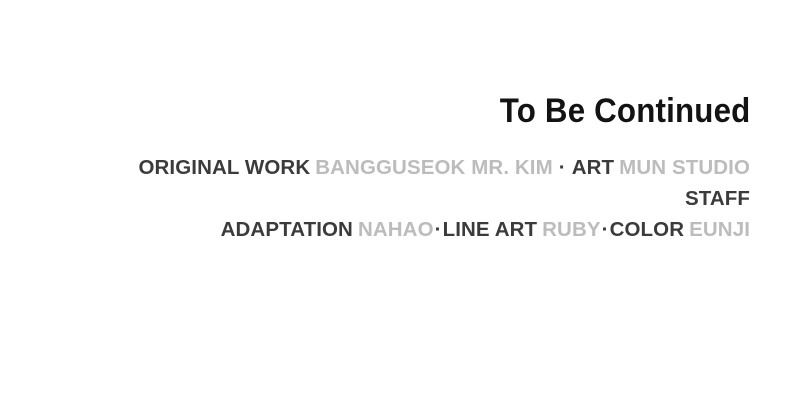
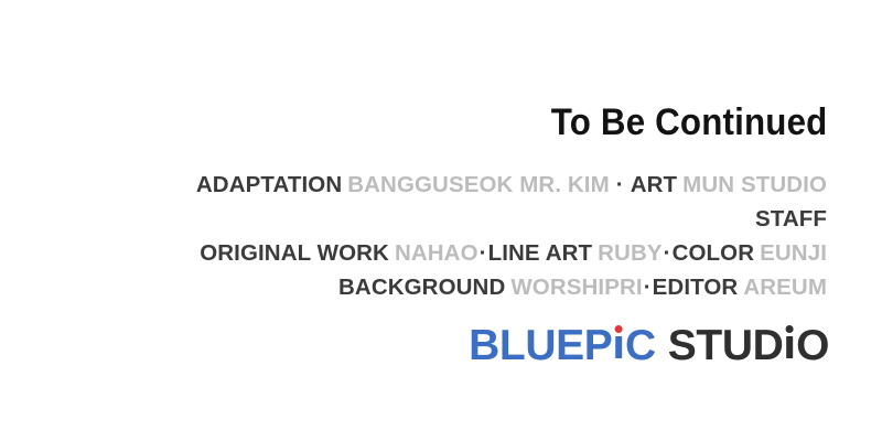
  To Be Continued
- ORIGINAL WORK BANGGUSEOK MR. KIM · ART MUN STUDIO
+ ADAPTATION BANGGUSEOK MR. KIM · ART MUN STUDIO
  STAFF
- ADAPTATION NAHAO·LINE ART RUBY·COLOR EUNJI
+ ORIGINAL WORK NAHAO·LINE ART RUBY·COLOR EUNJI
+ BACKGROUND WORSHIPRI·EDITOR AREUM
+ BLUEP C STUD O
